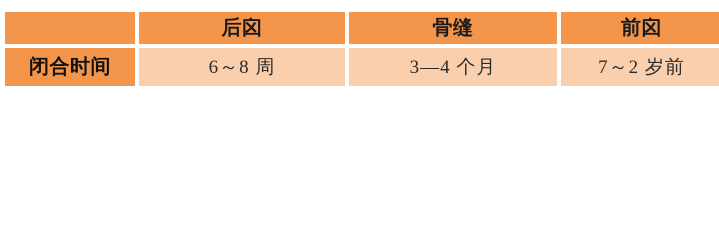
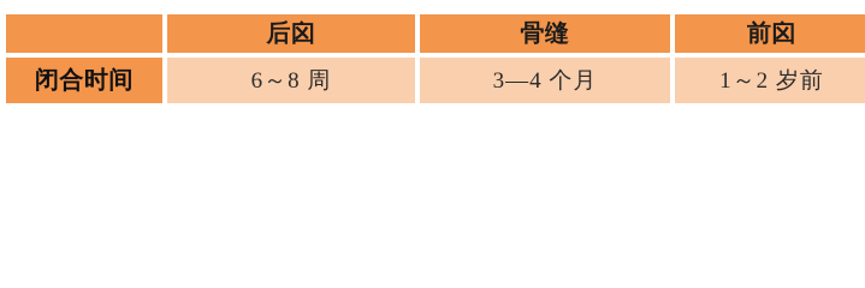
  	后囟	骨缝	前囟
- 闭合时间	6～8 周	3—4 个月	7～2 岁前
+ 闭合时间	6～8 周	3—4 个月	1～2 岁前
